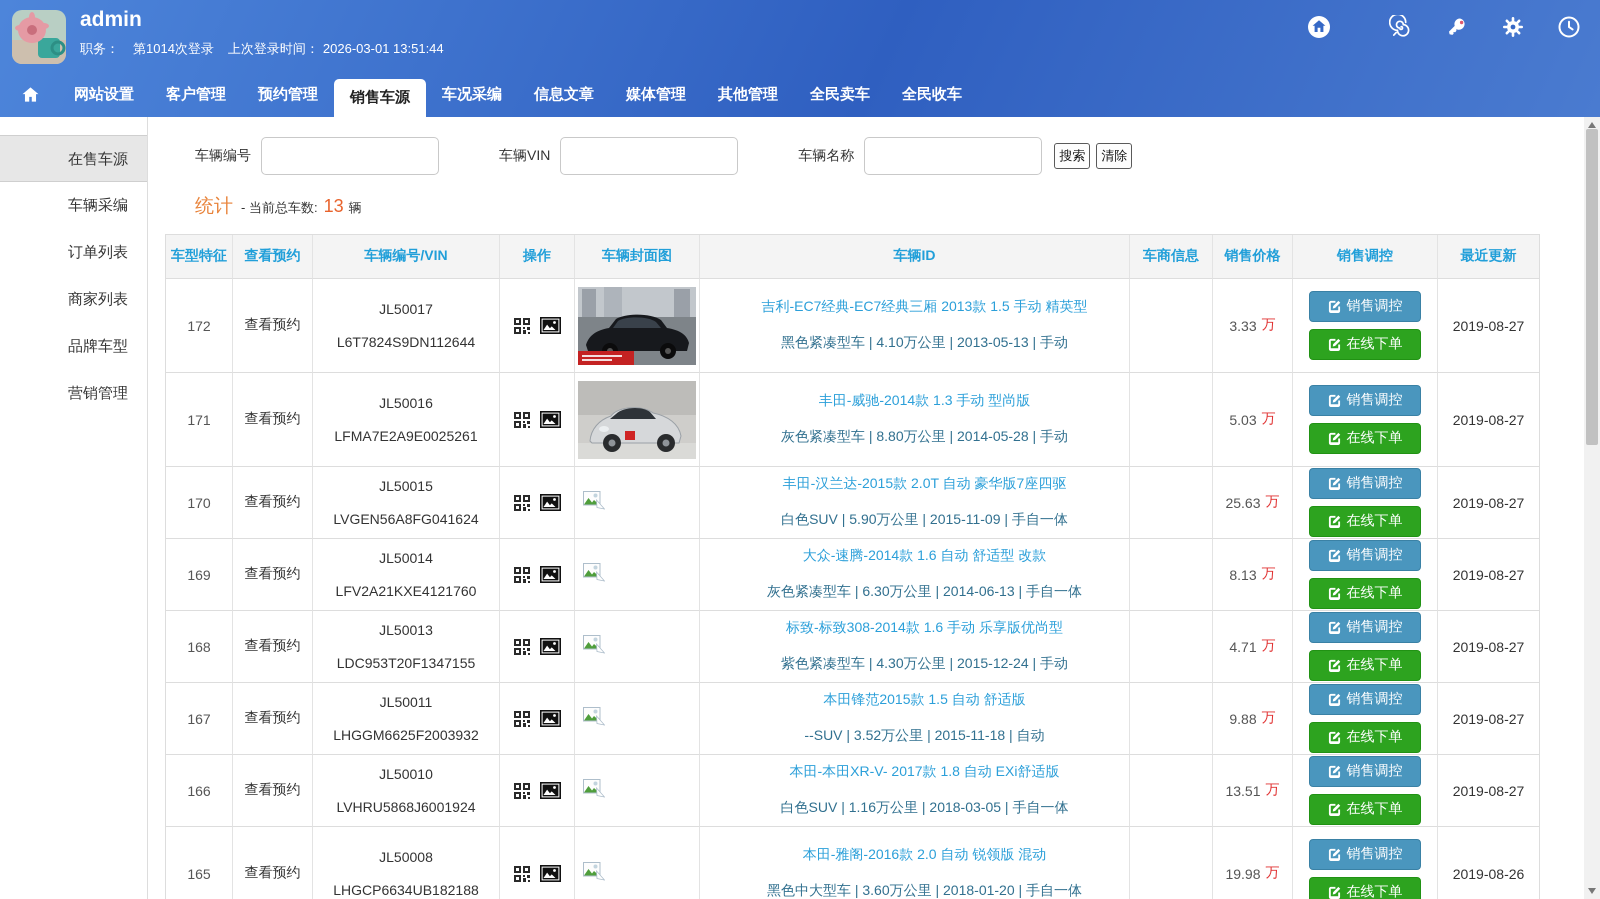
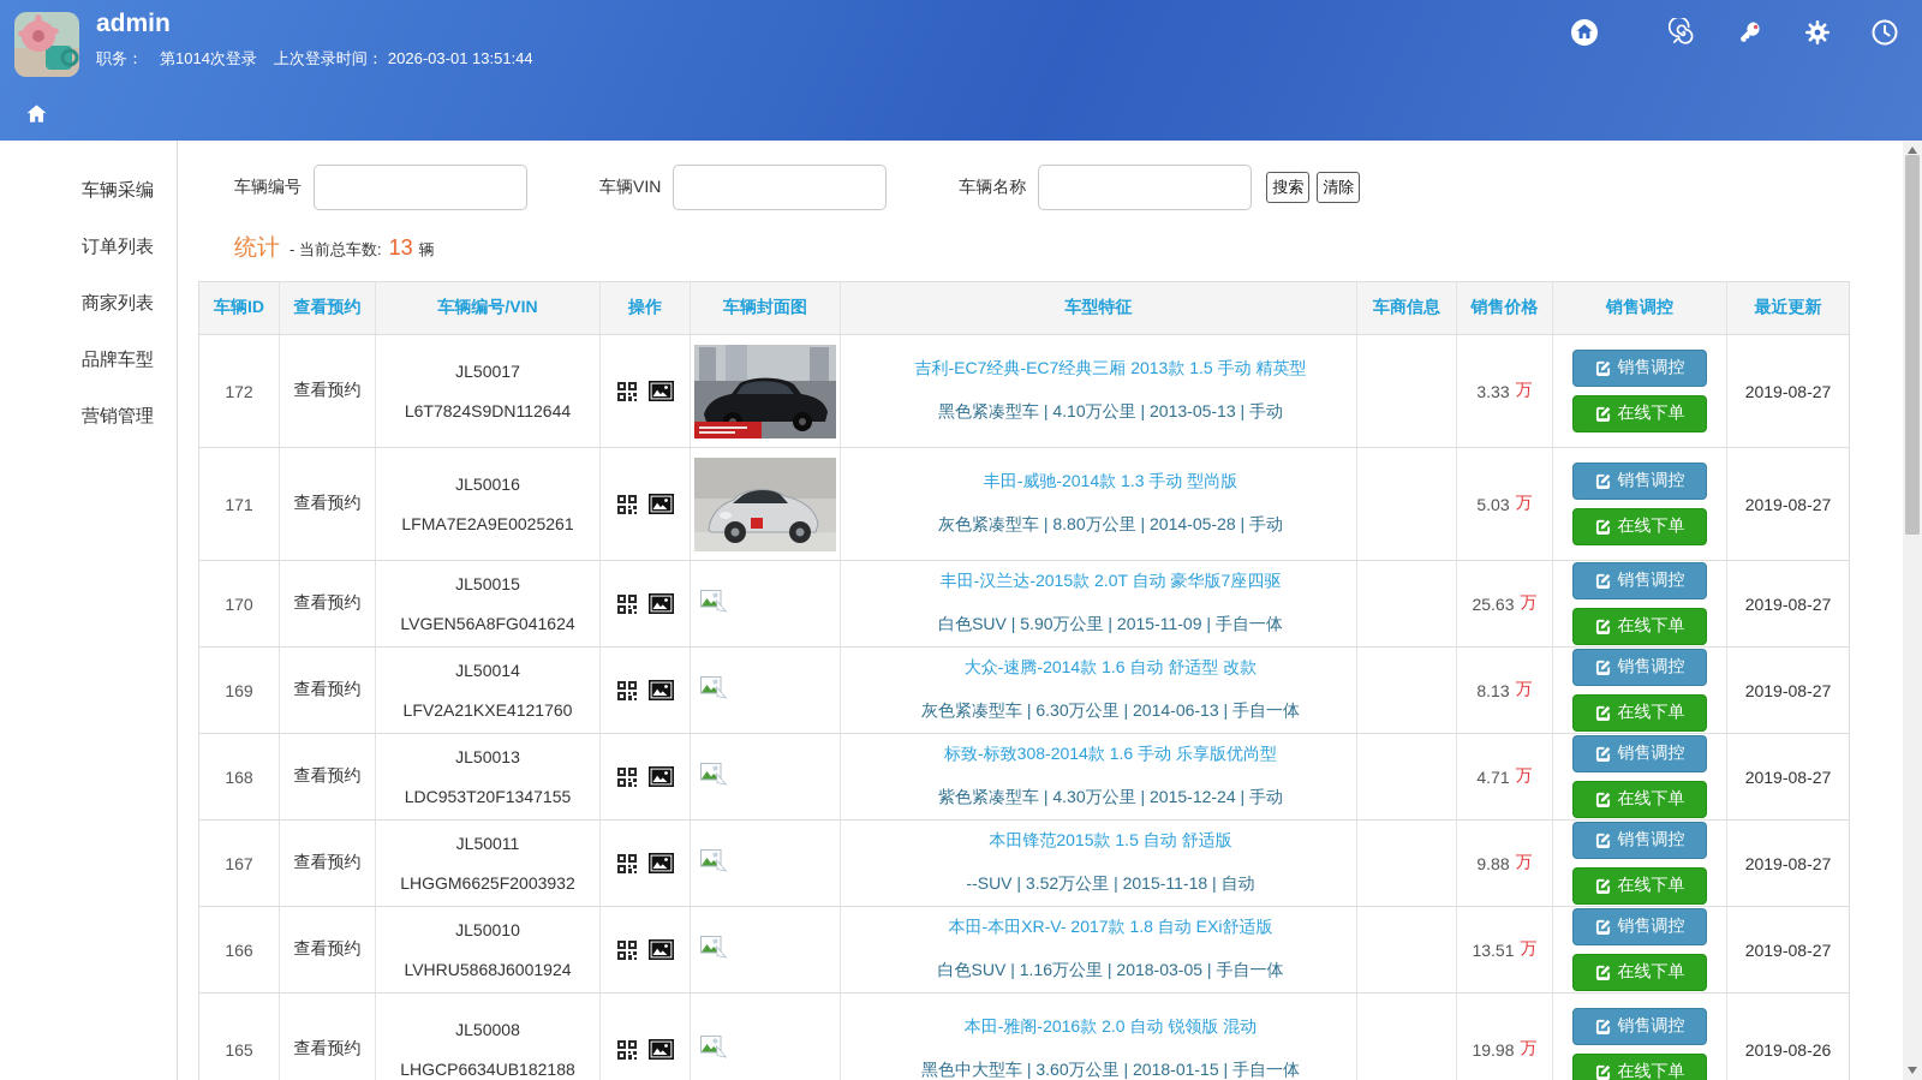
  admin
  职务： 第1014次登录 上次登录时间： 2026-03-01 13:51:44
- 网站设置
- 客户管理
- 预约管理
- 销售车源
- 车况采编
- 信息文章
- 媒体管理
- 其他管理
- 全民卖车
- 全民收车
- 在售车源
  车辆采编
  订单列表
  商家列表
  品牌车型
  营销管理
  车辆编号
  车辆VIN
  车辆名称
  搜索
  清除
  统计
  - 当前总车数:
  13
  辆
- 车型特征
+ 车辆ID
  查看预约
  车辆编号/VIN
  操作
  车辆封面图
- 车辆ID
+ 车型特征
  车商信息
  销售价格
  销售调控
  最近更新
  172
  查看预约
  JL50017
  L6T7824S9DN112644
  吉利-EC7经典-EC7经典三厢 2013款 1.5 手动 精英型
  黑色紧凑型车 | 4.10万公里 | 2013-05-13 | 手动
  3.33
  万
  销售调控
  在线下单
  2019-08-27
  171
  查看预约
  JL50016
  LFMA7E2A9E0025261
  丰田-威驰-2014款 1.3 手动 型尚版
  灰色紧凑型车 | 8.80万公里 | 2014-05-28 | 手动
  5.03
  万
  销售调控
  在线下单
  2019-08-27
  170
  查看预约
  JL50015
  LVGEN56A8FG041624
  丰田-汉兰达-2015款 2.0T 自动 豪华版7座四驱
  白色SUV | 5.90万公里 | 2015-11-09 | 手自一体
  25.63
  万
  销售调控
  在线下单
  2019-08-27
  169
  查看预约
  JL50014
  LFV2A21KXE4121760
  大众-速腾-2014款 1.6 自动 舒适型 改款
  灰色紧凑型车 | 6.30万公里 | 2014-06-13 | 手自一体
  8.13
  万
  销售调控
  在线下单
  2019-08-27
  168
  查看预约
  JL50013
  LDC953T20F1347155
  标致-标致308-2014款 1.6 手动 乐享版优尚型
  紫色紧凑型车 | 4.30万公里 | 2015-12-24 | 手动
  4.71
  万
  销售调控
  在线下单
  2019-08-27
  167
  查看预约
  JL50011
  LHGGM6625F2003932
  本田锋范2015款 1.5 自动 舒适版
  --SUV | 3.52万公里 | 2015-11-18 | 自动
  9.88
  万
  销售调控
  在线下单
  2019-08-27
  166
  查看预约
  JL50010
  LVHRU5868J6001924
  本田-本田XR-V- 2017款 1.8 自动 EXi舒适版
  白色SUV | 1.16万公里 | 2018-03-05 | 手自一体
  13.51
  万
  销售调控
  在线下单
  2019-08-27
  165
  查看预约
  JL50008
  LHGCP6634UB182188
  本田-雅阁-2016款 2.0 自动 锐领版 混动
- 黑色中大型车 | 3.60万公里 | 2018-01-20 | 手自一体
+ 黑色中大型车 | 3.60万公里 | 2018-01-15 | 手自一体
  19.98
  万
  销售调控
  在线下单
  2019-08-26
